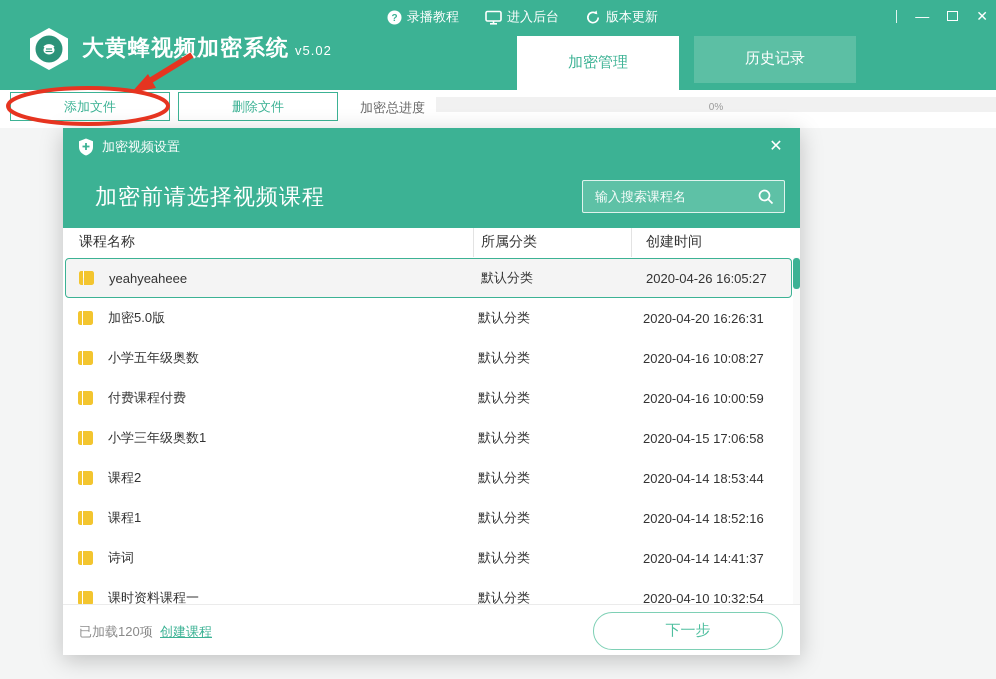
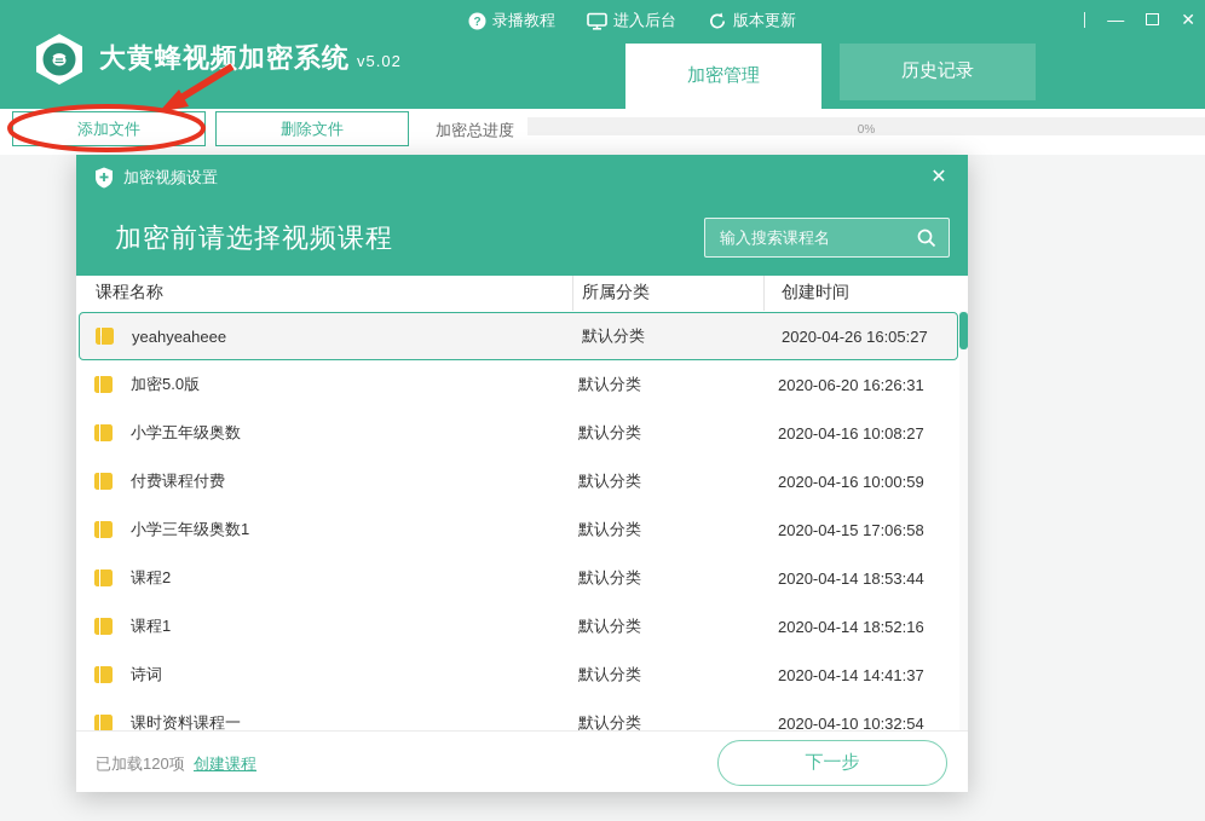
  大黄蜂视频加密系统 v5.02
  ?
  录播教程
  进入后台
  版本更新
  —
  ✕
  加密管理
  历史记录
  添加文件
  删除文件
  加密总进度
  0%
  加密视频设置
  ✕
  加密前请选择视频课程
  输入搜索课程名
  课程名称
  所属分类
  创建时间
  yeahyeaheee
  默认分类
  2020-04-26 16:05:27
  加密5.0版
  默认分类
- 2020-04-20 16:26:31
+ 2020-06-20 16:26:31
  小学五年级奥数
  默认分类
  2020-04-16 10:08:27
  付费课程付费
  默认分类
  2020-04-16 10:00:59
  小学三年级奥数1
  默认分类
  2020-04-15 17:06:58
  课程2
  默认分类
  2020-04-14 18:53:44
  课程1
  默认分类
  2020-04-14 18:52:16
  诗词
  默认分类
  2020-04-14 14:41:37
  课时资料课程一
  默认分类
  2020-04-10 10:32:54
  已加载120项
  创建课程
  下一步
